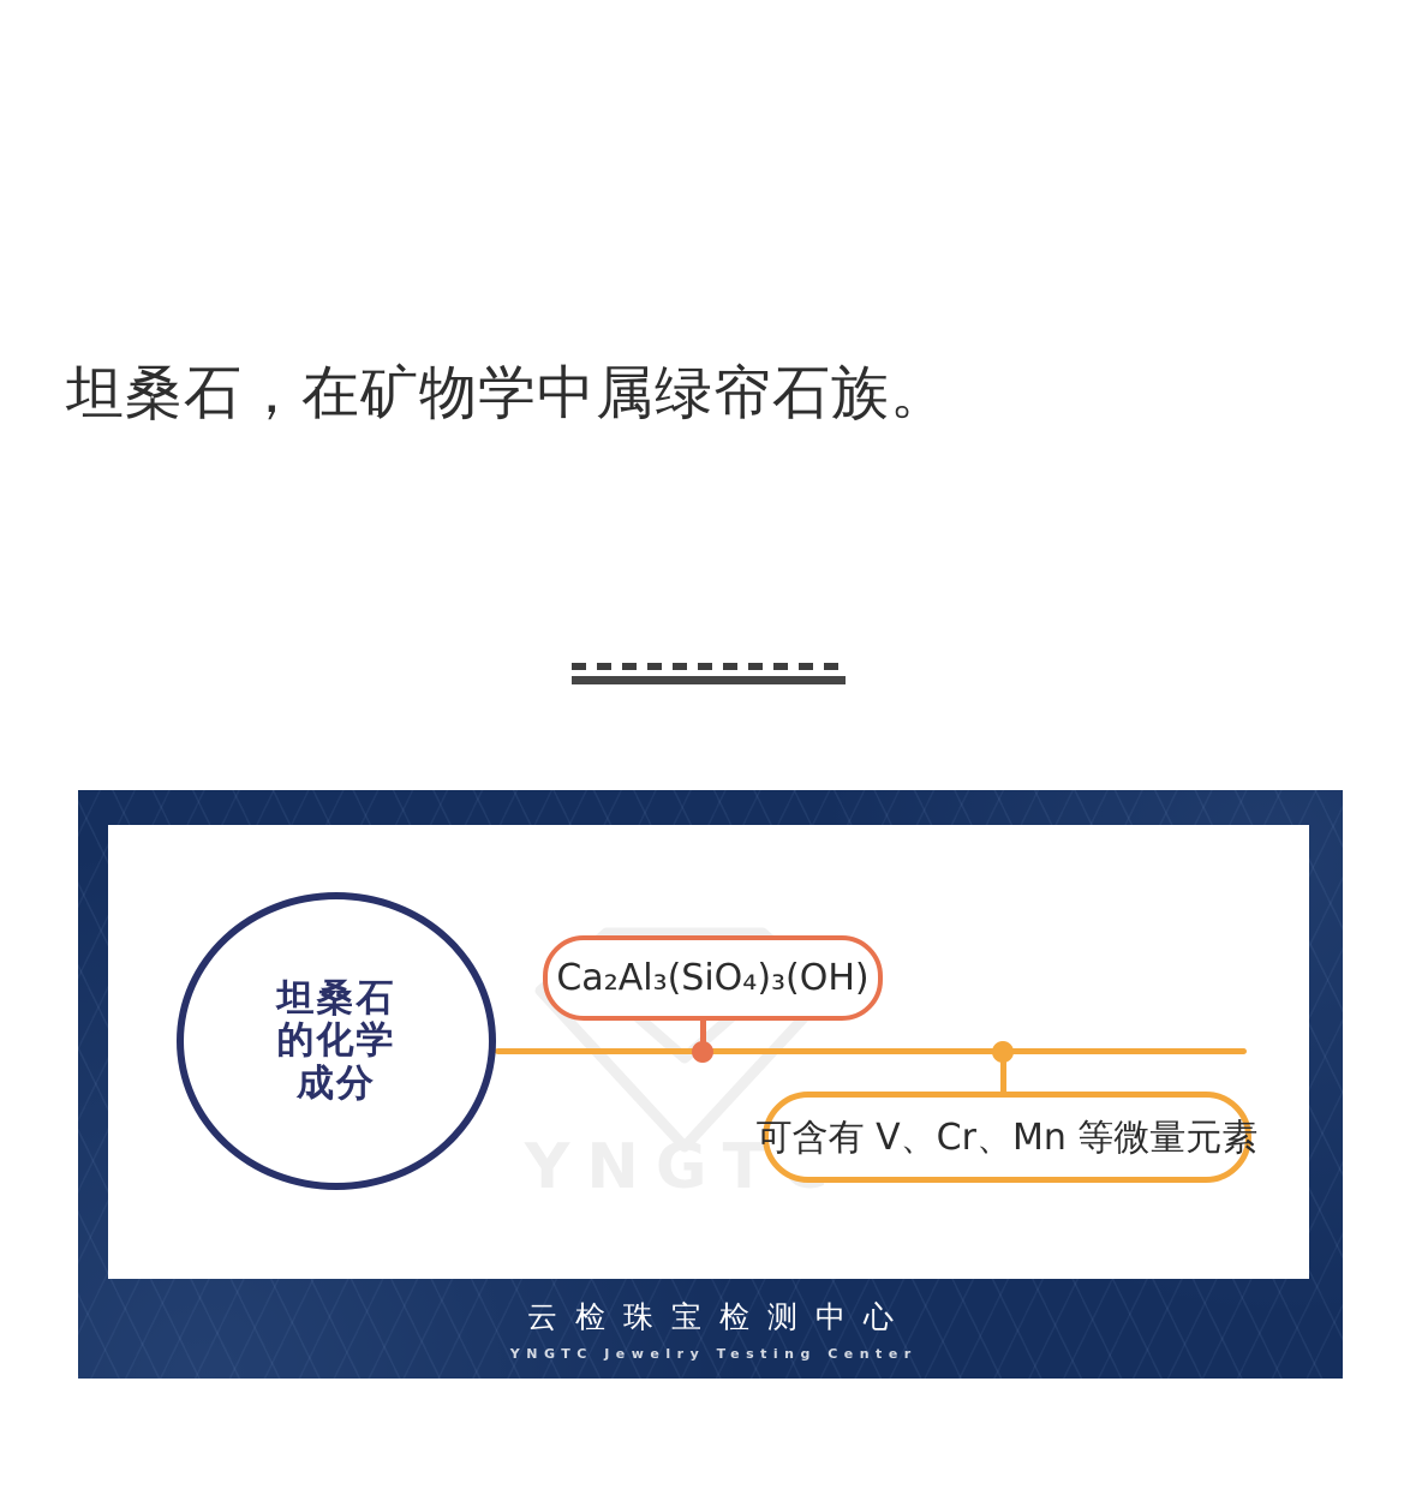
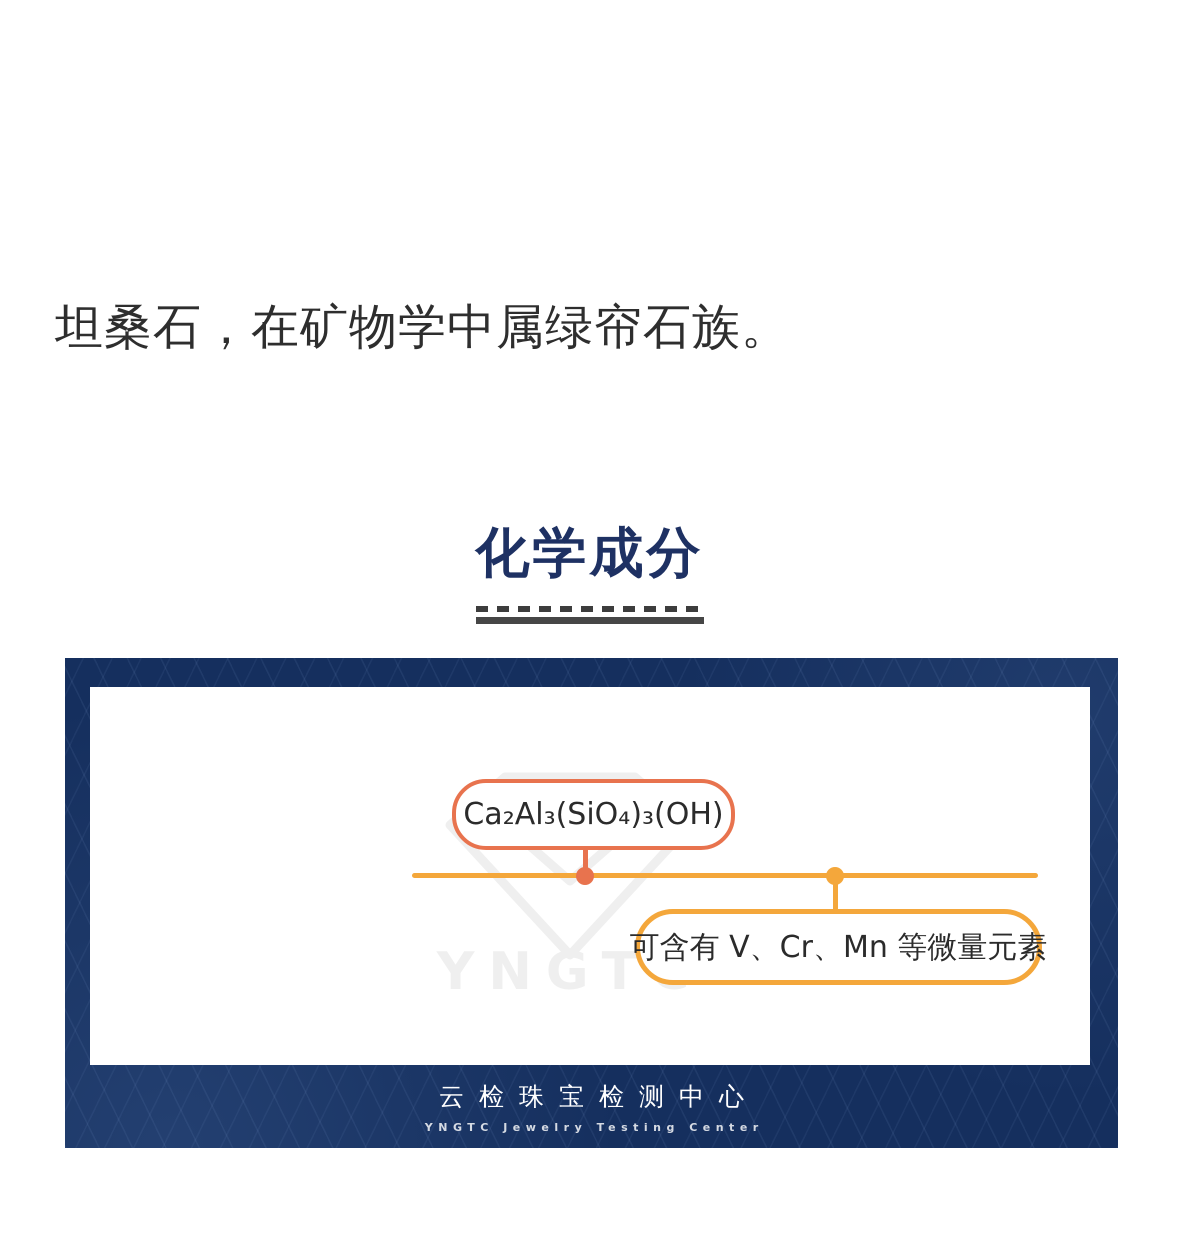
  坦桑石，在矿物学中属绿帘石族。
+ 化学成分
  YNGT
- 坦桑石
- 的化学
- 成分
  Ca₂Al₃(SiO₄)₃(OH)
  可含有 V、Cr、Mn 等微量元素
  云检珠宝检测中心
  YNGTC Jewelry Testing Center
